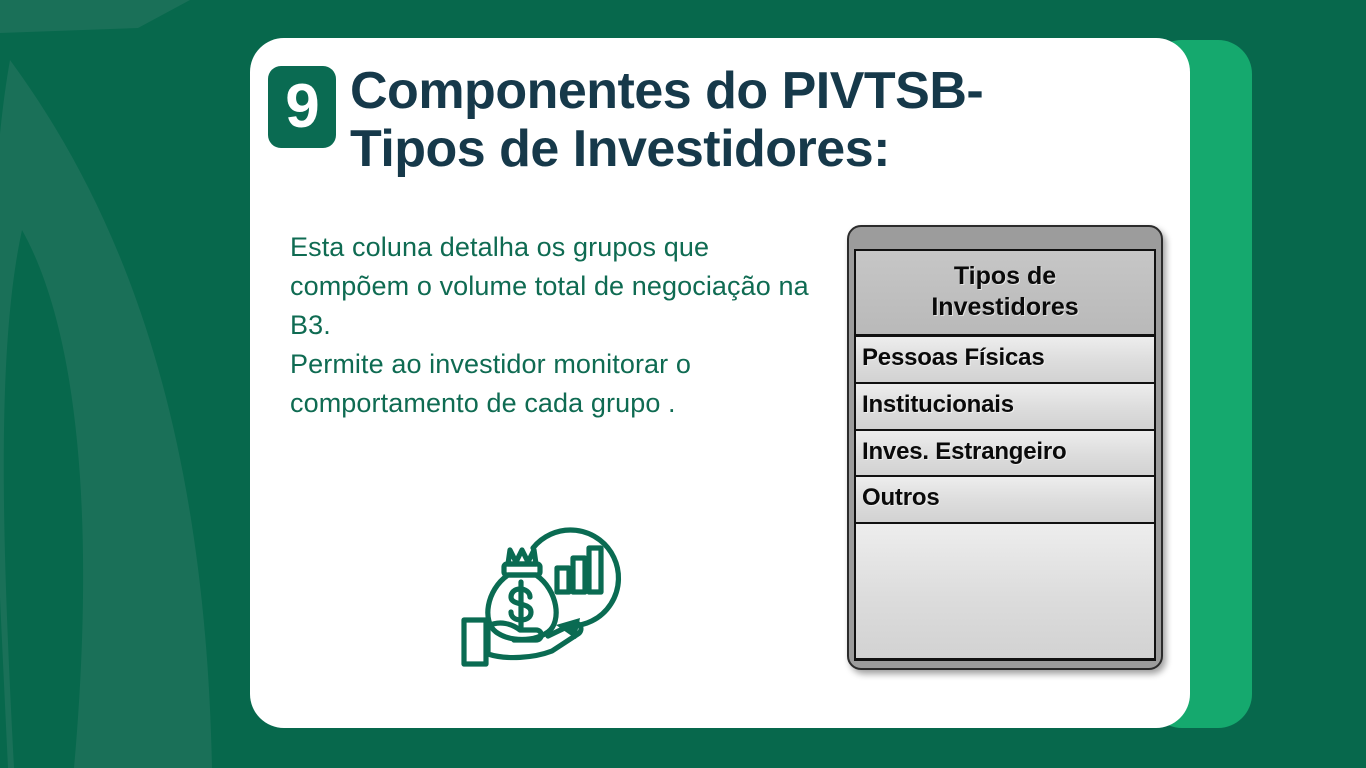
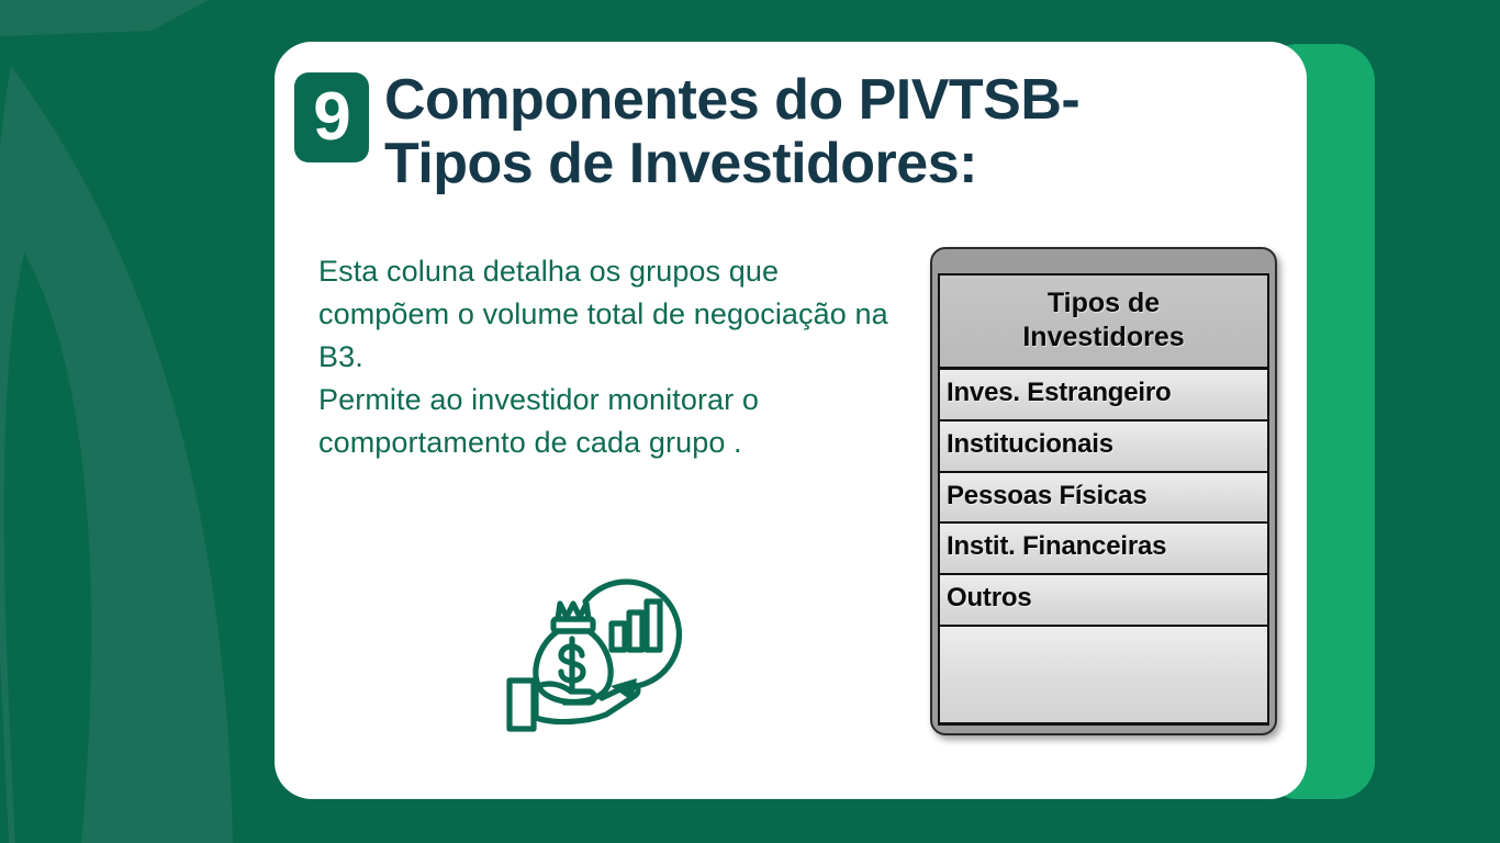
  9
  Componentes do PIVTSB-
  Tipos de Investidores:
  Esta coluna detalha os grupos que compõem o volume total de negociação na B3.
  Permite ao investidor monitorar o comportamento de cada grupo .
  Tipos de
  Investidores
- Pessoas Físicas
+ Inves. Estrangeiro
  Institucionais
- Inves. Estrangeiro
+ Pessoas Físicas
+ Instit. Financeiras
  Outros
